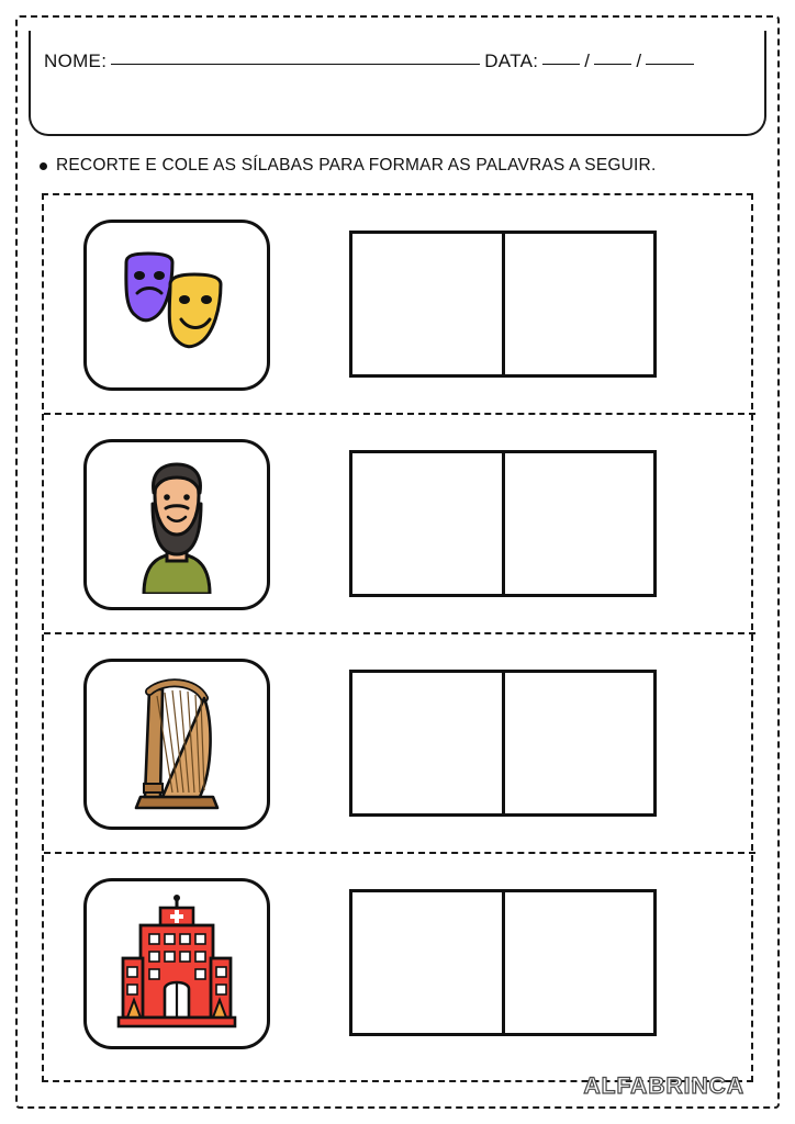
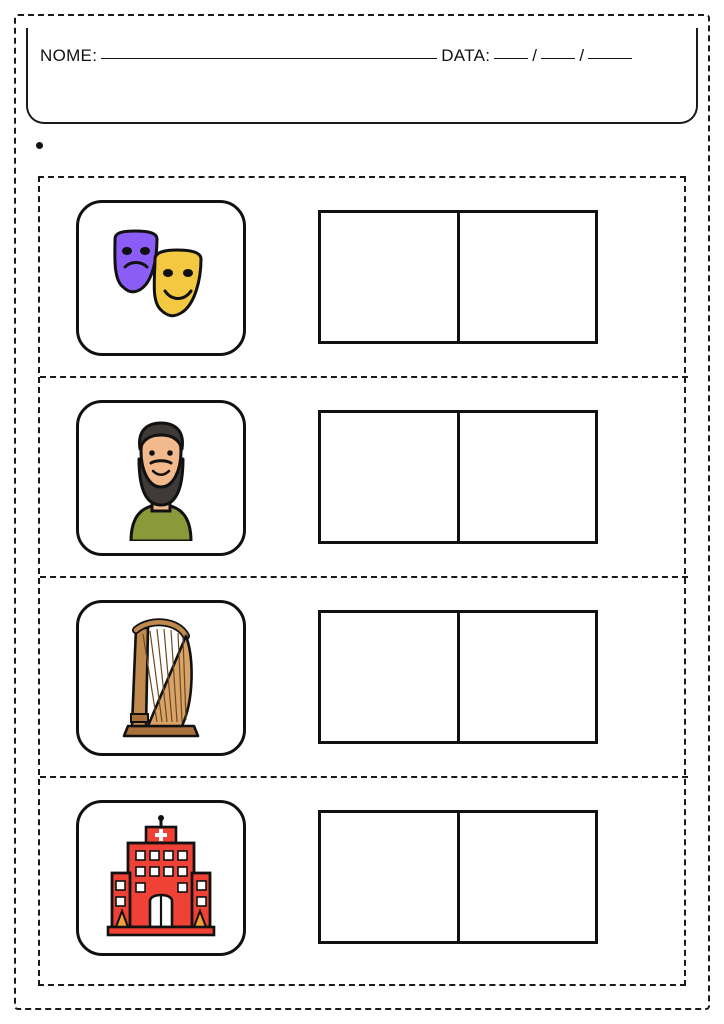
  NOME:
  DATA:
  /
  /
- RECORTE E COLE AS SÍLABAS PARA FORMAR AS PALAVRAS A SEGUIR.
- ALFABRINCA
